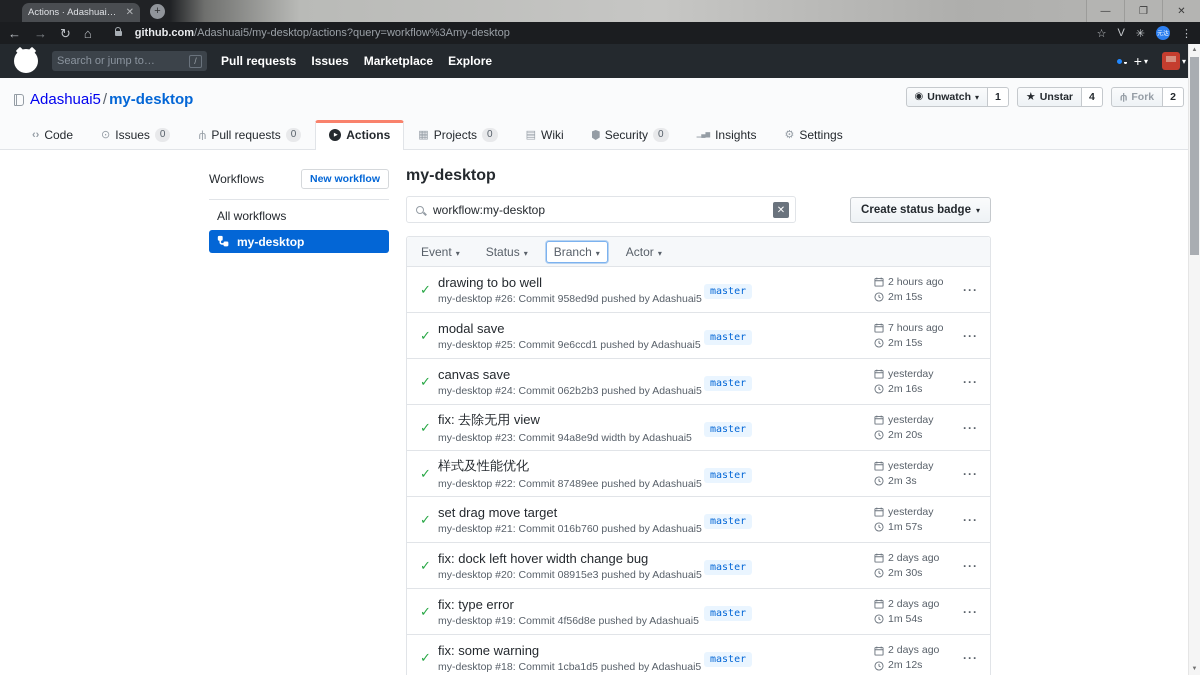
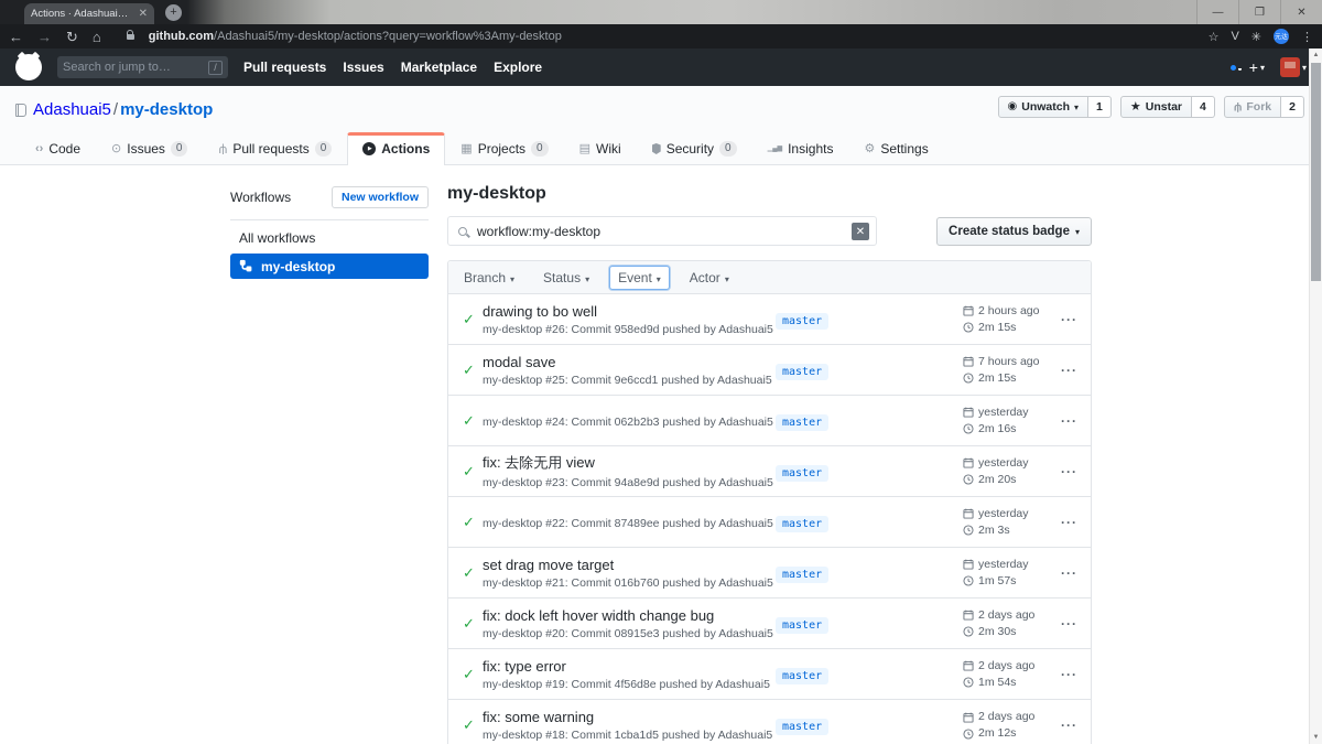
  Actions · Adashuai5/m
  ✕
  +
  —
  ❐
  ✕
  ←
  →
  ↻
  ⌂
  github.com/Adashuai5/my-desktop/actions?query=workflow%3Amy-desktop
  ☆
  V
  ✳
  ⋮
  Search or jump to…
  /
  Pull requests
  Issues
  Marketplace
  Explore
  +
  ▾
  ▾
  Adashuai5/my-desktop
  Unwatch
  1
  Unstar
  4
  Fork
  2
  Code
  Issues
  0
  Pull requests
  0
  Actions
  Projects
  0
  Wiki
  Security
  0
  Insights
  Settings
  Workflows
  New workflow
  All workflows
  my-desktop
  my-desktop
  workflow:my-desktop
  ✕
  Create status badge
- Event
+ Branch
  Status
- Branch
+ Event
  Actor
  drawing to bo well
  my-desktop #26: Commit 958ed9d pushed by Adashuai5
  master
  2 hours ago
  2m 15s
  modal save
  my-desktop #25: Commit 9e6ccd1 pushed by Adashuai5
  master
  7 hours ago
  2m 15s
- canvas save
  my-desktop #24: Commit 062b2b3 pushed by Adashuai5
  master
  yesterday
  2m 16s
  fix: 去除无用 view
- my-desktop #23: Commit 94a8e9d width by Adashuai5
+ my-desktop #23: Commit 94a8e9d pushed by Adashuai5
  master
  yesterday
  2m 20s
- 样式及性能优化
  my-desktop #22: Commit 87489ee pushed by Adashuai5
  master
  yesterday
  2m 3s
  set drag move target
  my-desktop #21: Commit 016b760 pushed by Adashuai5
  master
  yesterday
  1m 57s
  fix: dock left hover width change bug
  my-desktop #20: Commit 08915e3 pushed by Adashuai5
  master
  2 days ago
  2m 30s
  fix: type error
  my-desktop #19: Commit 4f56d8e pushed by Adashuai5
  master
  2 days ago
  1m 54s
  fix: some warning
  my-desktop #18: Commit 1cba1d5 pushed by Adashuai5
  master
  2 days ago
  2m 12s
